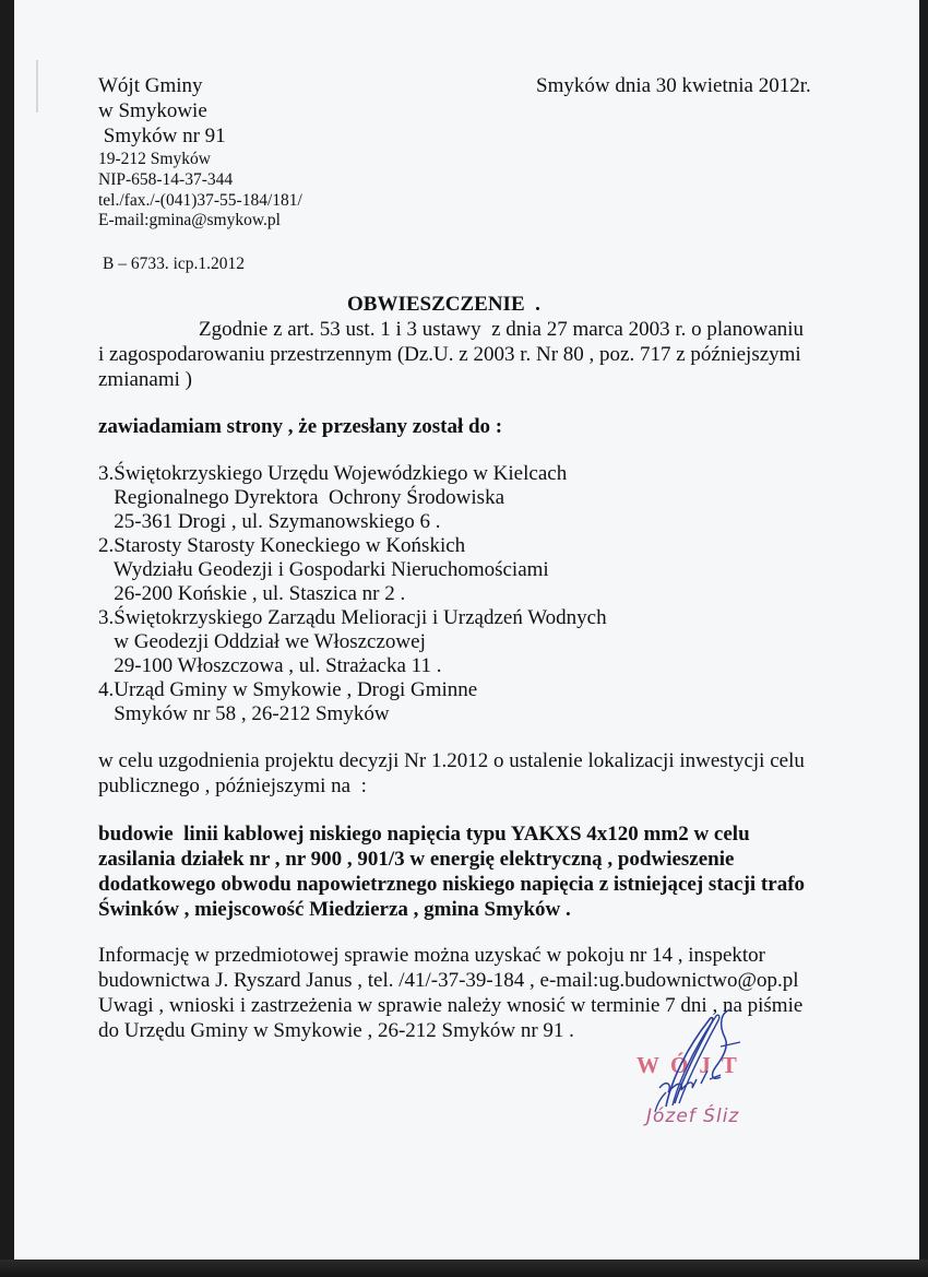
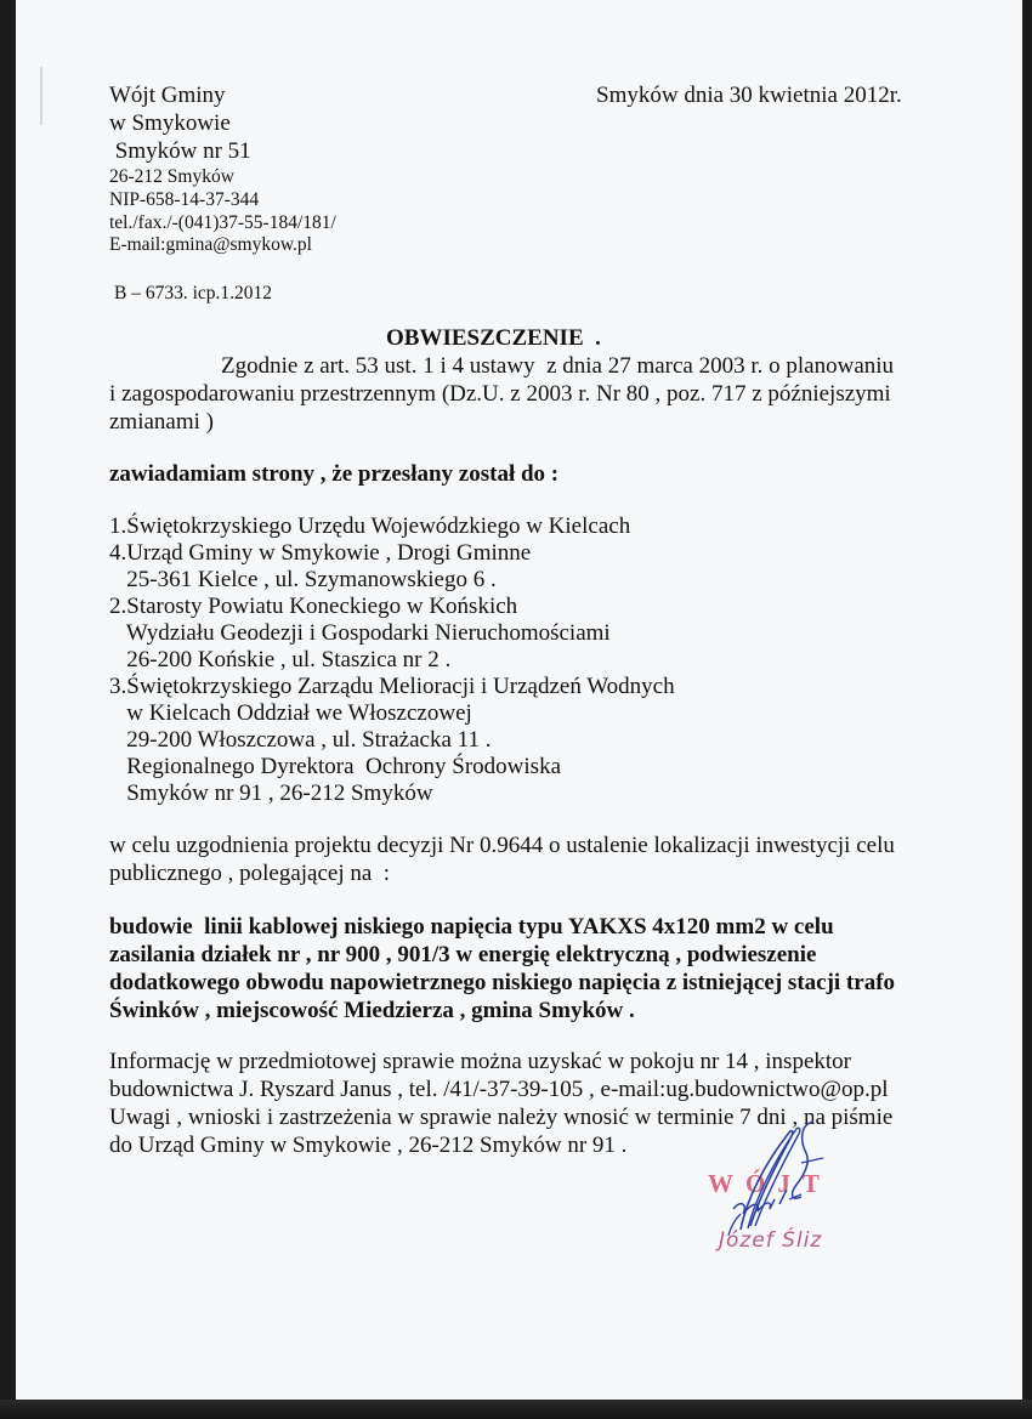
  Wójt Gminy
  w Smykowie
- Smyków nr 91
+ Smyków nr 51
- 19-212 Smyków
+ 26-212 Smyków
  NIP-658-14-37-344
  tel./fax./-(041)37-55-184/181/
  E-mail:gmina@smykow.pl
  Smyków dnia 30 kwietnia 2012r.
  B – 6733. icp.1.2012
  OBWIESZCZENIE .
- Zgodnie z art. 53 ust. 1 i 3 ustawy z dnia 27 marca 2003 r. o planowaniu
+ Zgodnie z art. 53 ust. 1 i 4 ustawy z dnia 27 marca 2003 r. o planowaniu
  i zagospodarowaniu przestrzennym (Dz.U. z 2003 r. Nr 80 , poz. 717 z późniejszymi
  zmianami )
  zawiadamiam strony , że przesłany został do :
- 3.Świętokrzyskiego Urzędu Wojewódzkiego w Kielcach
+ 1.Świętokrzyskiego Urzędu Wojewódzkiego w Kielcach
- Regionalnego Dyrektora Ochrony Środowiska
+ 4.Urząd Gminy w Smykowie , Drogi Gminne
- 25-361 Drogi , ul. Szymanowskiego 6 .
+ 25-361 Kielce , ul. Szymanowskiego 6 .
- 2.Starosty Starosty Koneckiego w Końskich
+ 2.Starosty Powiatu Koneckiego w Końskich
  Wydziału Geodezji i Gospodarki Nieruchomościami
  26-200 Końskie , ul. Staszica nr 2 .
  3.Świętokrzyskiego Zarządu Melioracji i Urządzeń Wodnych
- w Geodezji Oddział we Włoszczowej
+ w Kielcach Oddział we Włoszczowej
- 29-100 Włoszczowa , ul. Strażacka 11 .
+ 29-200 Włoszczowa , ul. Strażacka 11 .
- 4.Urząd Gminy w Smykowie , Drogi Gminne
+ Regionalnego Dyrektora Ochrony Środowiska
- Smyków nr 58 , 26-212 Smyków
+ Smyków nr 91 , 26-212 Smyków
- w celu uzgodnienia projektu decyzji Nr 1.2012 o ustalenie lokalizacji inwestycji celu
+ w celu uzgodnienia projektu decyzji Nr 0.9644 o ustalenie lokalizacji inwestycji celu
- publicznego , późniejszymi na :
+ publicznego , polegającej na :
  budowie linii kablowej niskiego napięcia typu YAKXS 4x120 mm2 w celu
  zasilania działek nr , nr 900 , 901/3 w energię elektryczną , podwieszenie
  dodatkowego obwodu napowietrznego niskiego napięcia z istniejącej stacji trafo
  Świnków , miejscowość Miedzierza , gmina Smyków .
  Informację w przedmiotowej sprawie można uzyskać w pokoju nr 14 , inspektor
- budownictwa J. Ryszard Janus , tel. /41/-37-39-184 , e-mail:ug.budownictwo@op.pl
+ budownictwa J. Ryszard Janus , tel. /41/-37-39-105 , e-mail:ug.budownictwo@op.pl
  Uwagi , wnioski i zastrzeżenia w sprawie należy wnosić w terminie 7 dni , na piśmie
- do Urzędu Gminy w Smykowie , 26-212 Smyków nr 91 .
+ do Urząd Gminy w Smykowie , 26-212 Smyków nr 91 .
  WÓJT
  Józef Śliz
